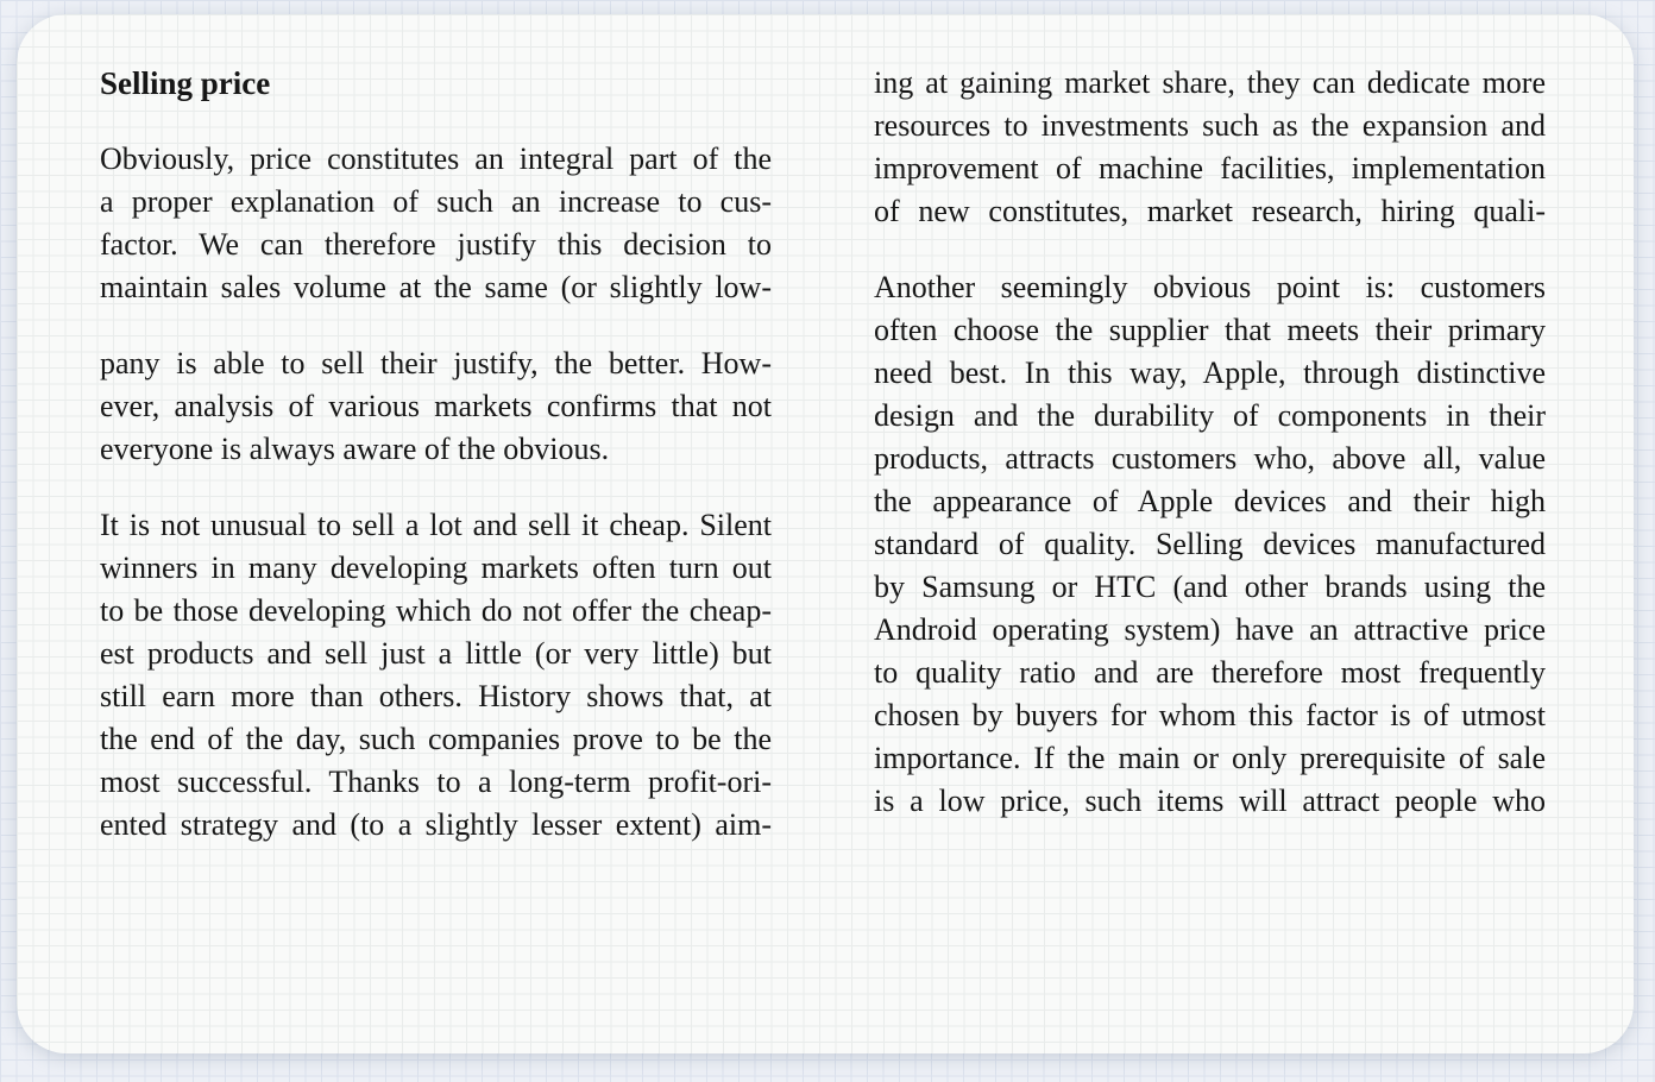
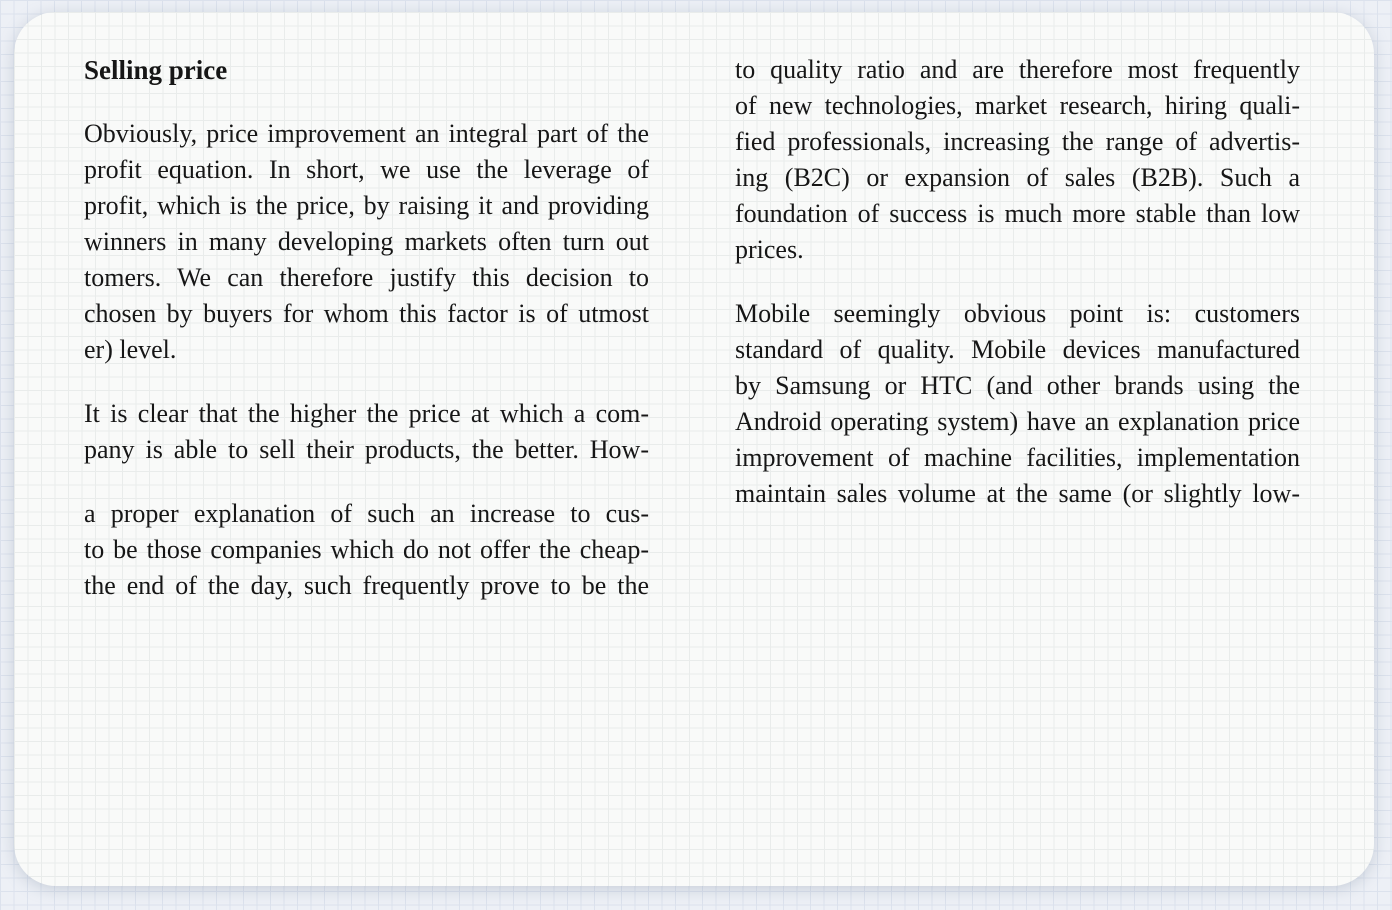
  Selling price
- Obviously, price constitutes an integral part of the
+ Obviously, price improvement an integral part of the
+ profit equation. In short, we use the leverage of
+ profit, which is the price, by raising it and providing
- a proper explanation of such an increase to cus-
+ winners in many developing markets often turn out
- factor. We can therefore justify this decision to
+ tomers. We can therefore justify this decision to
- maintain sales volume at the same (or slightly low-
+ chosen by buyers for whom this factor is of utmost
+ er) level.
+ It is clear that the higher the price at which a com-
- pany is able to sell their justify, the better. How-
+ pany is able to sell their products, the better. How-
- ever, analysis of various markets confirms that not
- everyone is always aware of the obvious.
- It is not unusual to sell a lot and sell it cheap. Silent
- winners in many developing markets often turn out
+ a proper explanation of such an increase to cus-
- to be those developing which do not offer the cheap-
+ to be those companies which do not offer the cheap-
- est products and sell just a little (or very little) but
- still earn more than others. History shows that, at
- the end of the day, such companies prove to be the
+ the end of the day, such frequently prove to be the
- most successful. Thanks to a long-term profit-ori-
- ented strategy and (to a slightly lesser extent) aim-
- ing at gaining market share, they can dedicate more
- resources to investments such as the expansion and
- improvement of machine facilities, implementation
+ to quality ratio and are therefore most frequently
- of new constitutes, market research, hiring quali-
+ of new technologies, market research, hiring quali-
+ fied professionals, increasing the range of advertis-
+ ing (B2C) or expansion of sales (B2B). Such a
+ foundation of success is much more stable than low
+ prices.
- Another seemingly obvious point is: customers
+ Mobile seemingly obvious point is: customers
- often choose the supplier that meets their primary
- need best. In this way, Apple, through distinctive
- design and the durability of components in their
- products, attracts customers who, above all, value
- the appearance of Apple devices and their high
- standard of quality. Selling devices manufactured
+ standard of quality. Mobile devices manufactured
  by Samsung or HTC (and other brands using the
- Android operating system) have an attractive price
+ Android operating system) have an explanation price
- to quality ratio and are therefore most frequently
+ improvement of machine facilities, implementation
- chosen by buyers for whom this factor is of utmost
+ maintain sales volume at the same (or slightly low-
- importance. If the main or only prerequisite of sale
- is a low price, such items will attract people who
